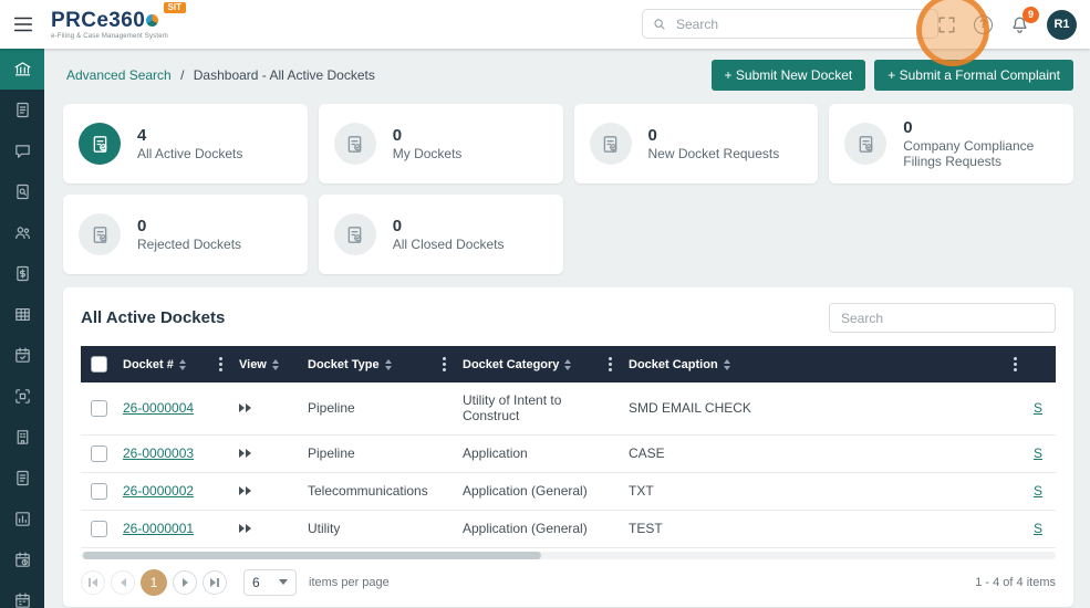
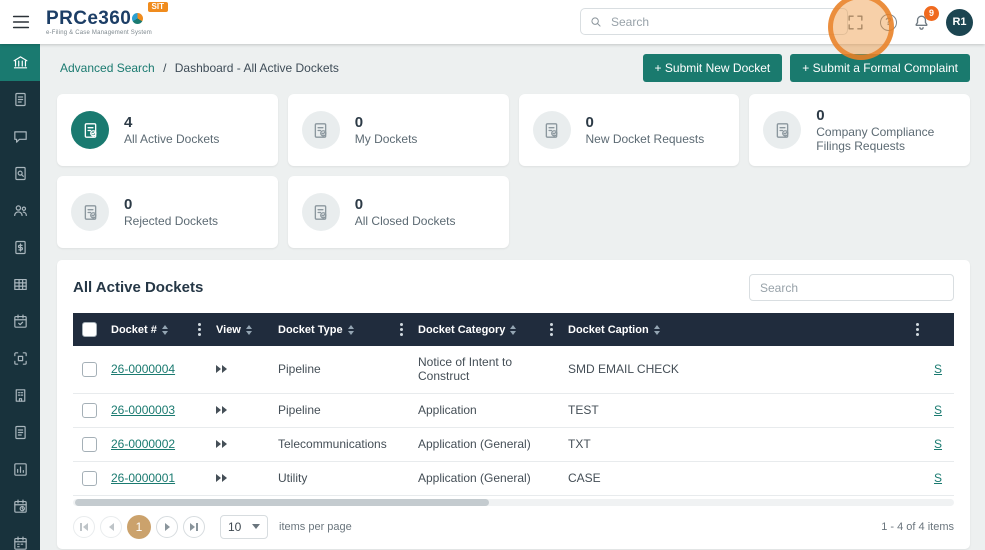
  SIT
  PRCe360
  Search
  ?
  9
  R1
  Advanced Search / Dashboard - All Active Dockets
  + Submit New Docket
  + Submit a Formal Complaint
  4
  All Active Dockets
  0
  My Dockets
  0
  New Docket Requests
  0
  Company Compliance Filings Requests
  0
  Rejected Dockets
  0
  All Closed Dockets
  All Active Dockets
  Search
  	Docket #	View	Docket Type	Docket Category	Docket Caption
- 	26-0000004		Pipeline	Utility of Intent to Construct	SMD EMAIL CHECK	S
+ 	26-0000004		Pipeline	Notice of Intent to Construct	SMD EMAIL CHECK	S
- 	26-0000003		Pipeline	Application	CASE	S
+ 	26-0000003		Pipeline	Application	TEST	S
  	26-0000002		Telecommunications	Application (General)	TXT	S
- 	26-0000001		Utility	Application (General)	TEST	S
+ 	26-0000001		Utility	Application (General)	CASE	S
  1
- 6
+ 10
  items per page
  1 - 4 of 4 items
